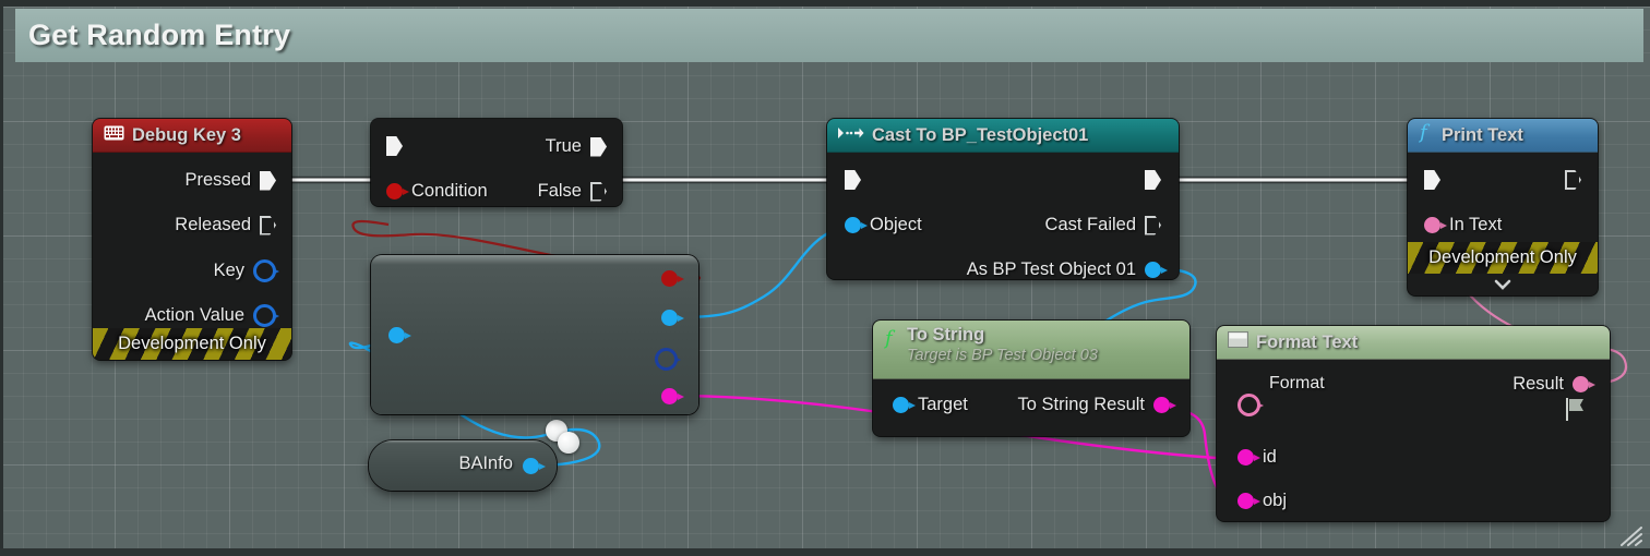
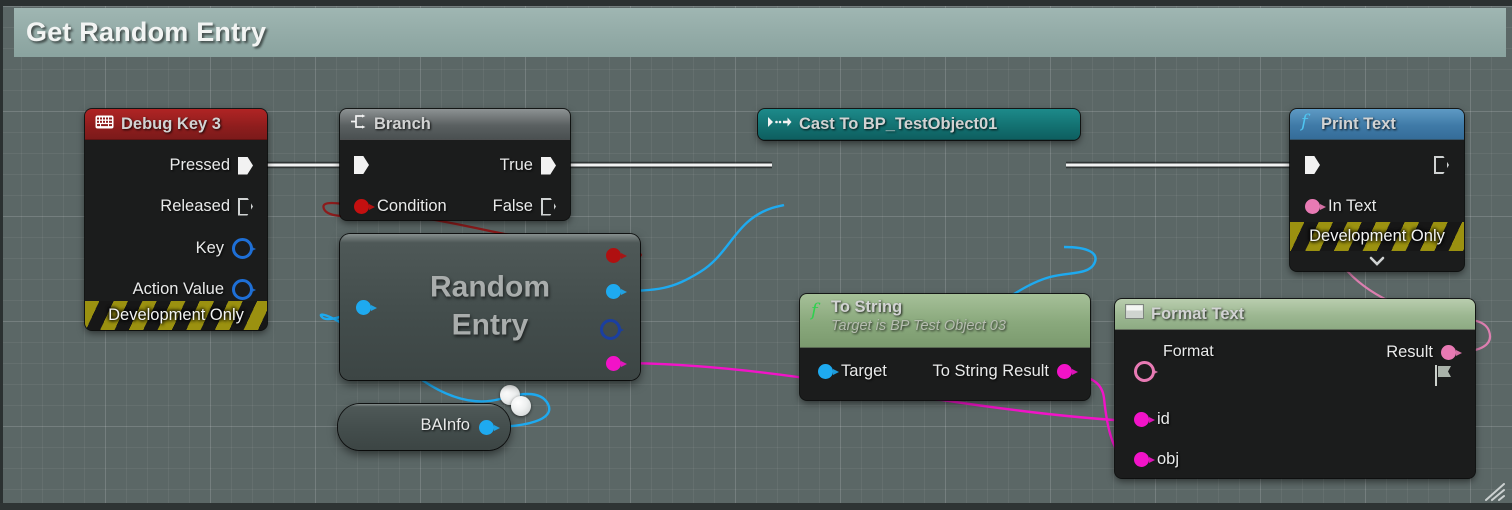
  Debug Key 3
  Pressed
  Released
  Key
  Action Value
  Development Only
+ Branch
  True
  Condition
  False
+ Random
+ Entry
  BAInfo
  Cast To BP_TestObject01
- Object
- Cast Failed
- As BP Test Object 01
  f
  To String
  Target is BP Test Object 03
  Target
  To String Result
  Format Text
  Format
  Result
  id
  obj
  f
  Print Text
  In Text
  Development Only
  Get Random Entry
